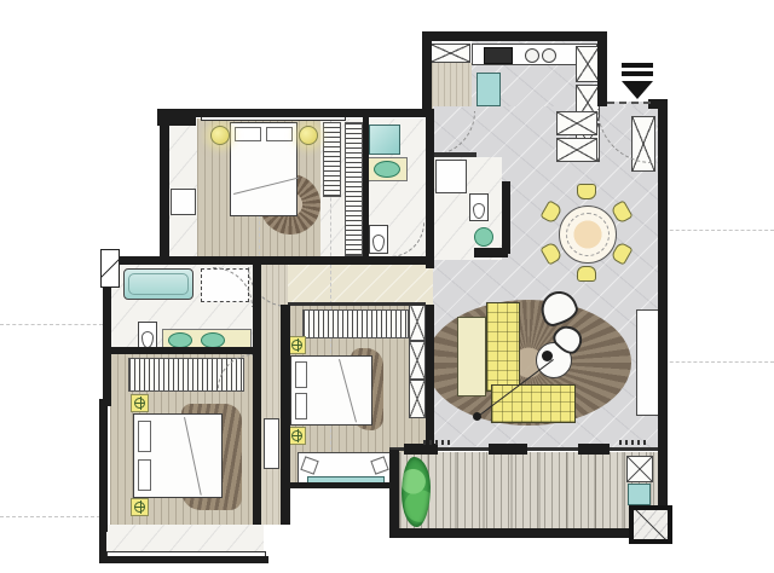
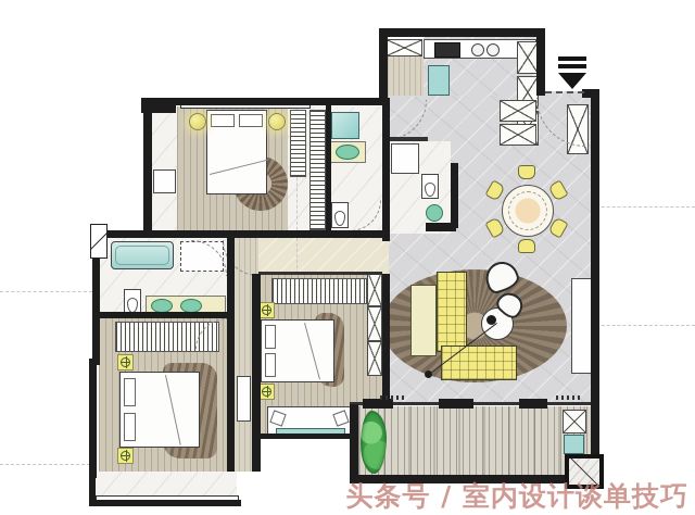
+ 头条号 / 室内设计谈单技巧
